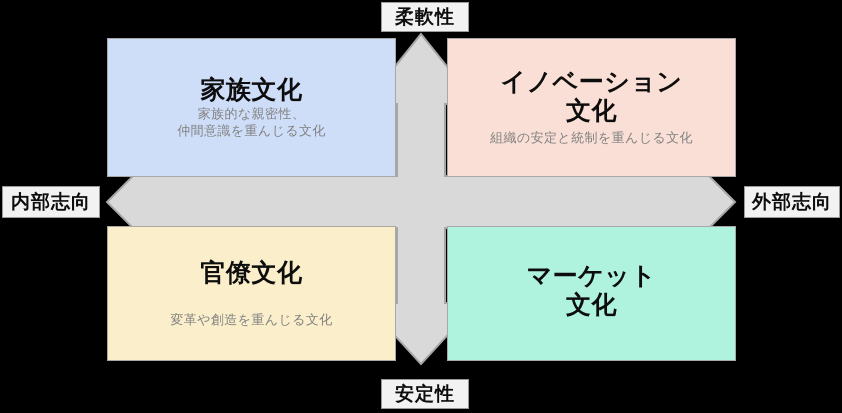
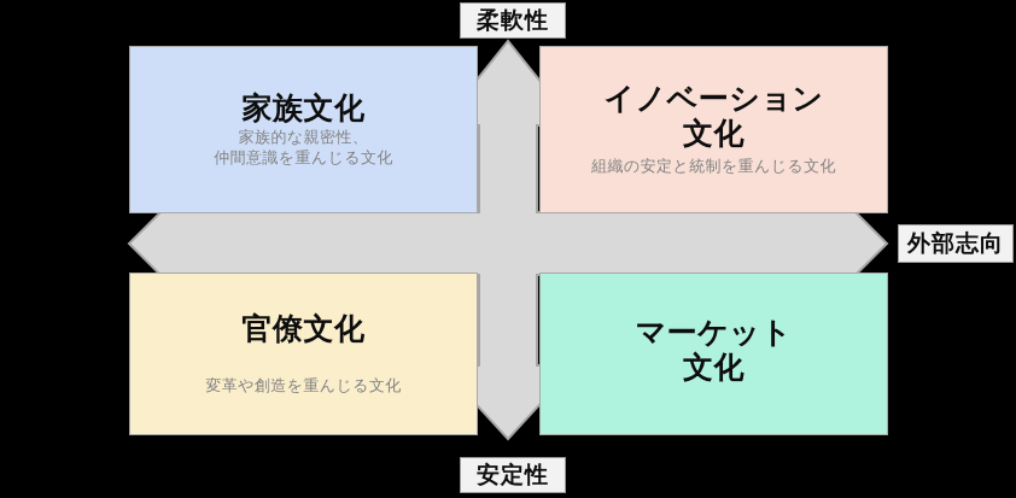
  家族文化
  家族的な親密性、
  仲間意識を重んじる文化
  イノベーション
  文化
  組織の安定と統制を重んじる文化
  官僚文化
  変革や創造を重んじる文化
  マーケット
  文化
  柔軟性
  安定性
- 内部志向
  外部志向
